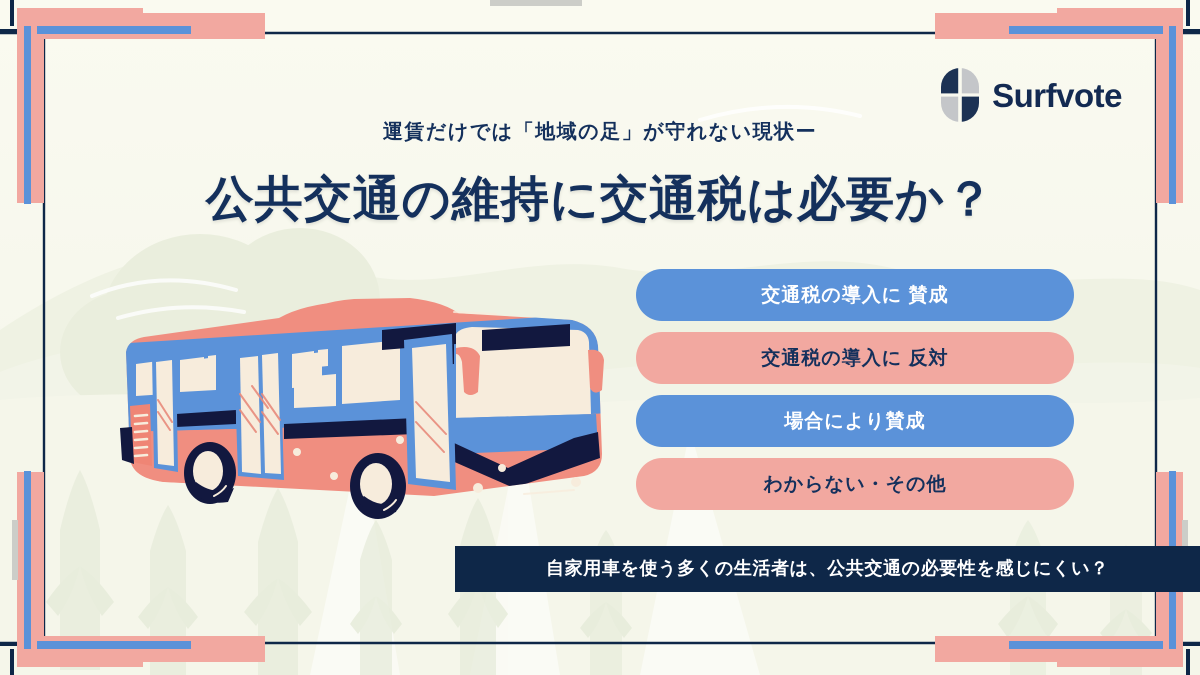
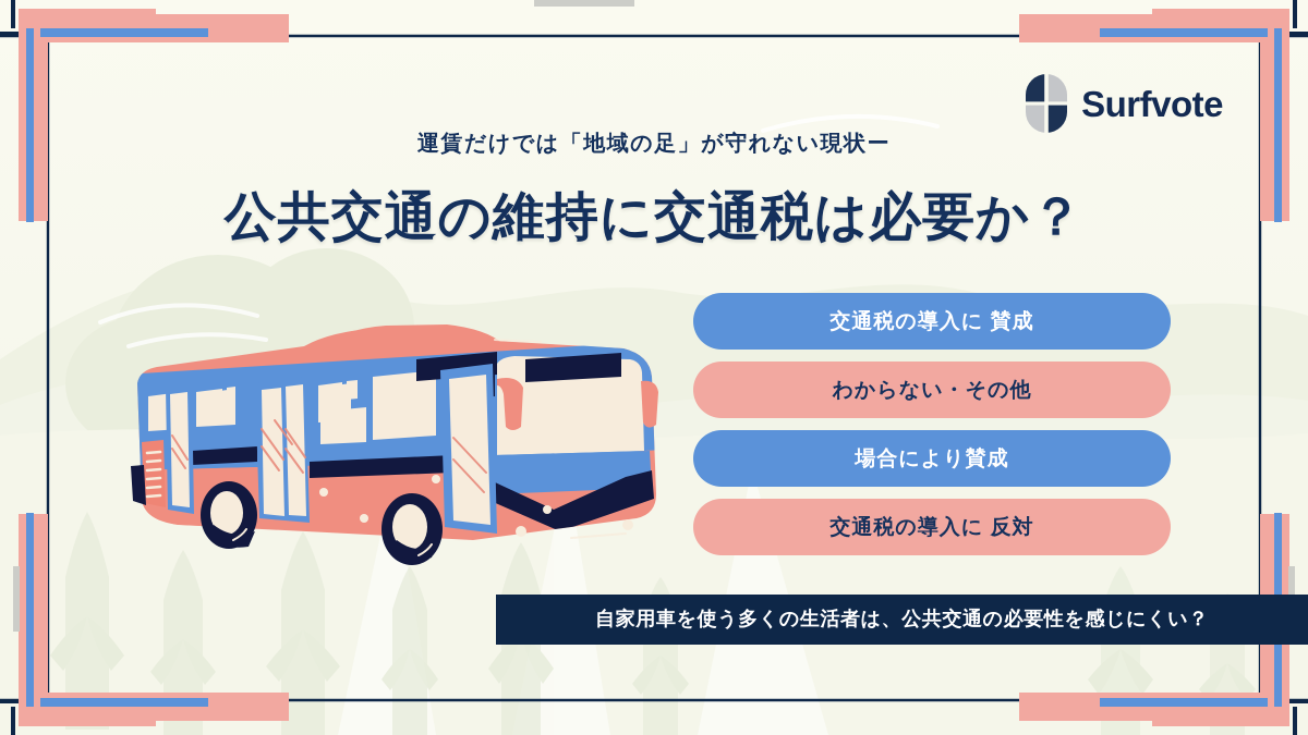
  Surfvote
  運賃だけでは「地域の足」が守れない現状ー
  公共交通の維持に交通税は必要か？
  交通税の導入に 賛成
- 交通税の導入に 反対
+ わからない・その他
  場合により賛成
- わからない・その他
+ 交通税の導入に 反対
  自家用車を使う多くの生活者は、公共交通の必要性を感じにくい？
